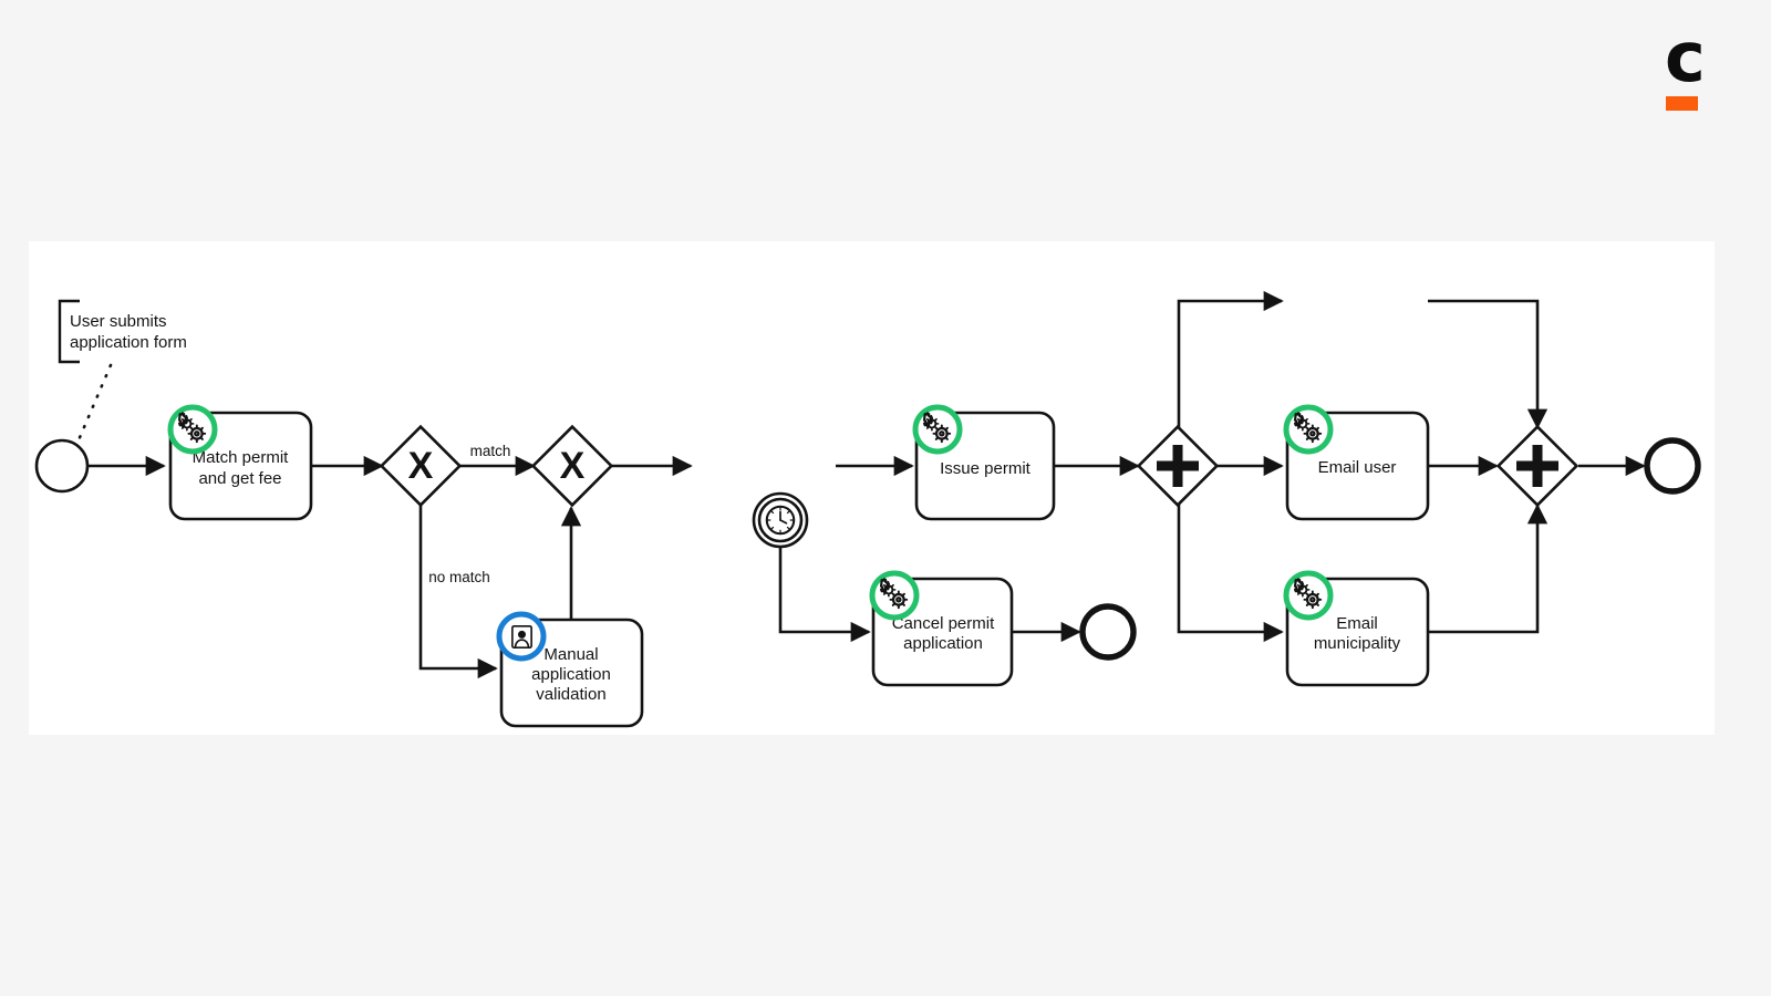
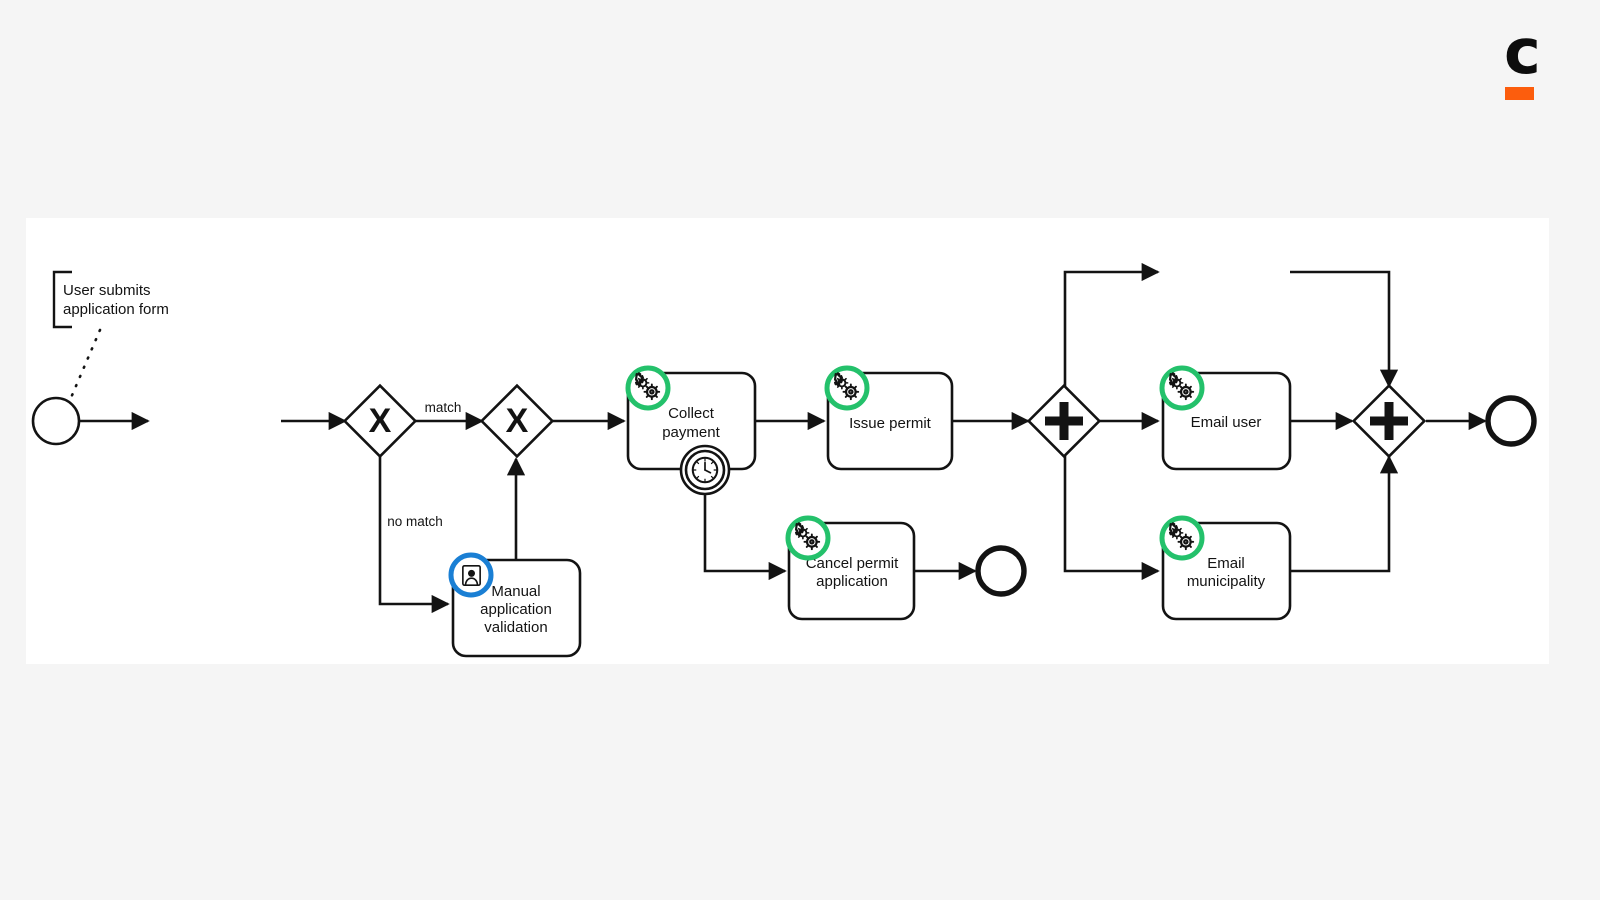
  c
  User submits
  application form
  X
  X
- Match permit
- and get fee
  Manual
  application
  validation
+ Collect
+ payment
  Cancel permit
  application
  Issue permit
  Email user
  Email
  municipality
  match
  no match
